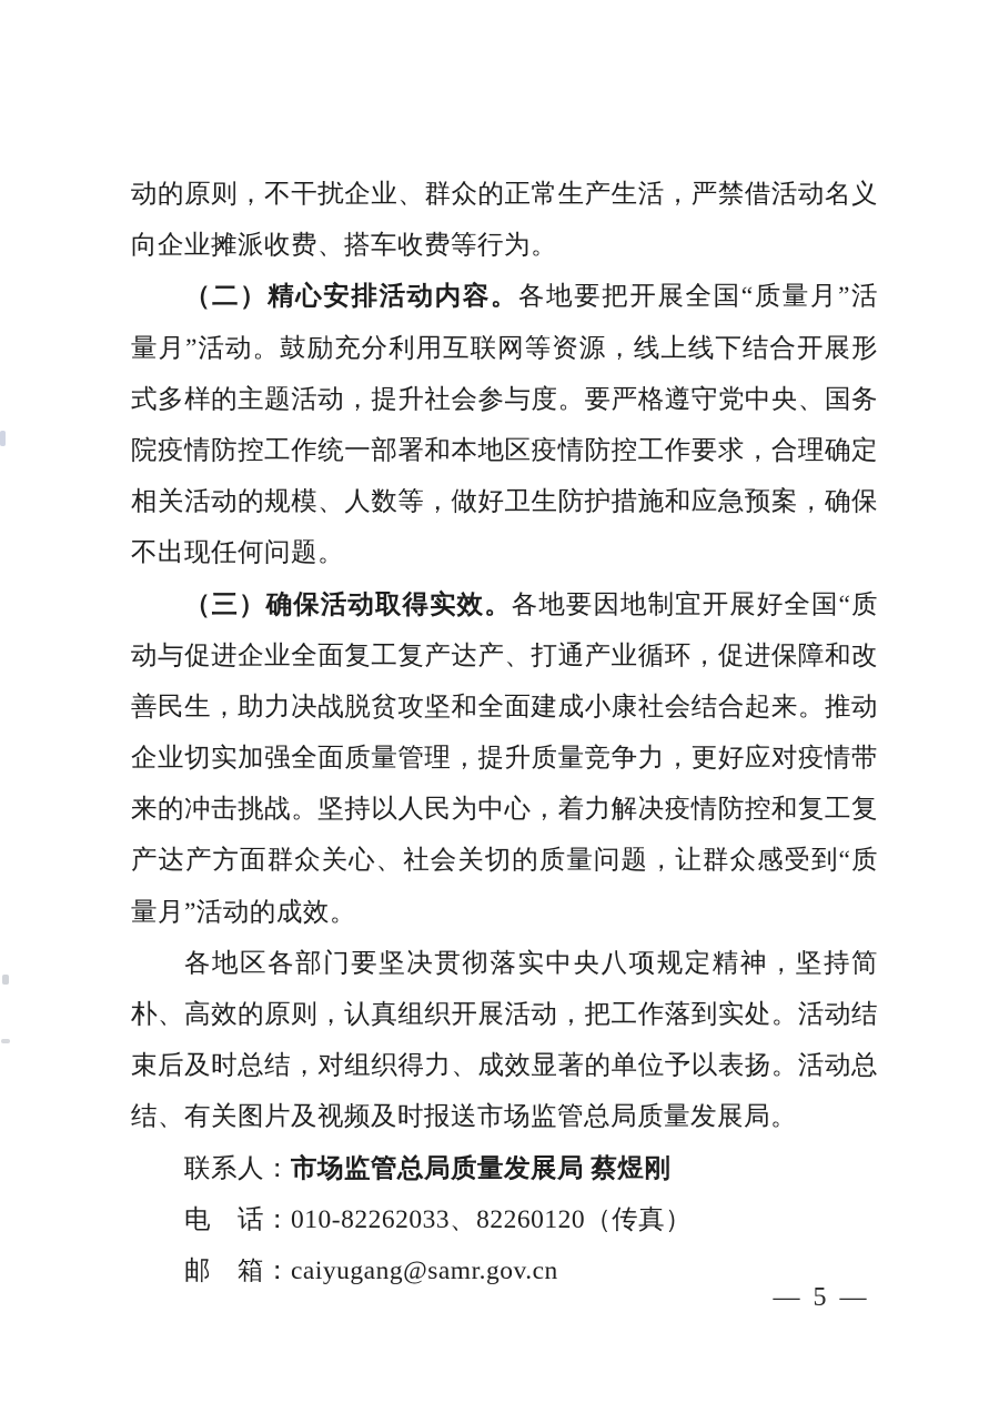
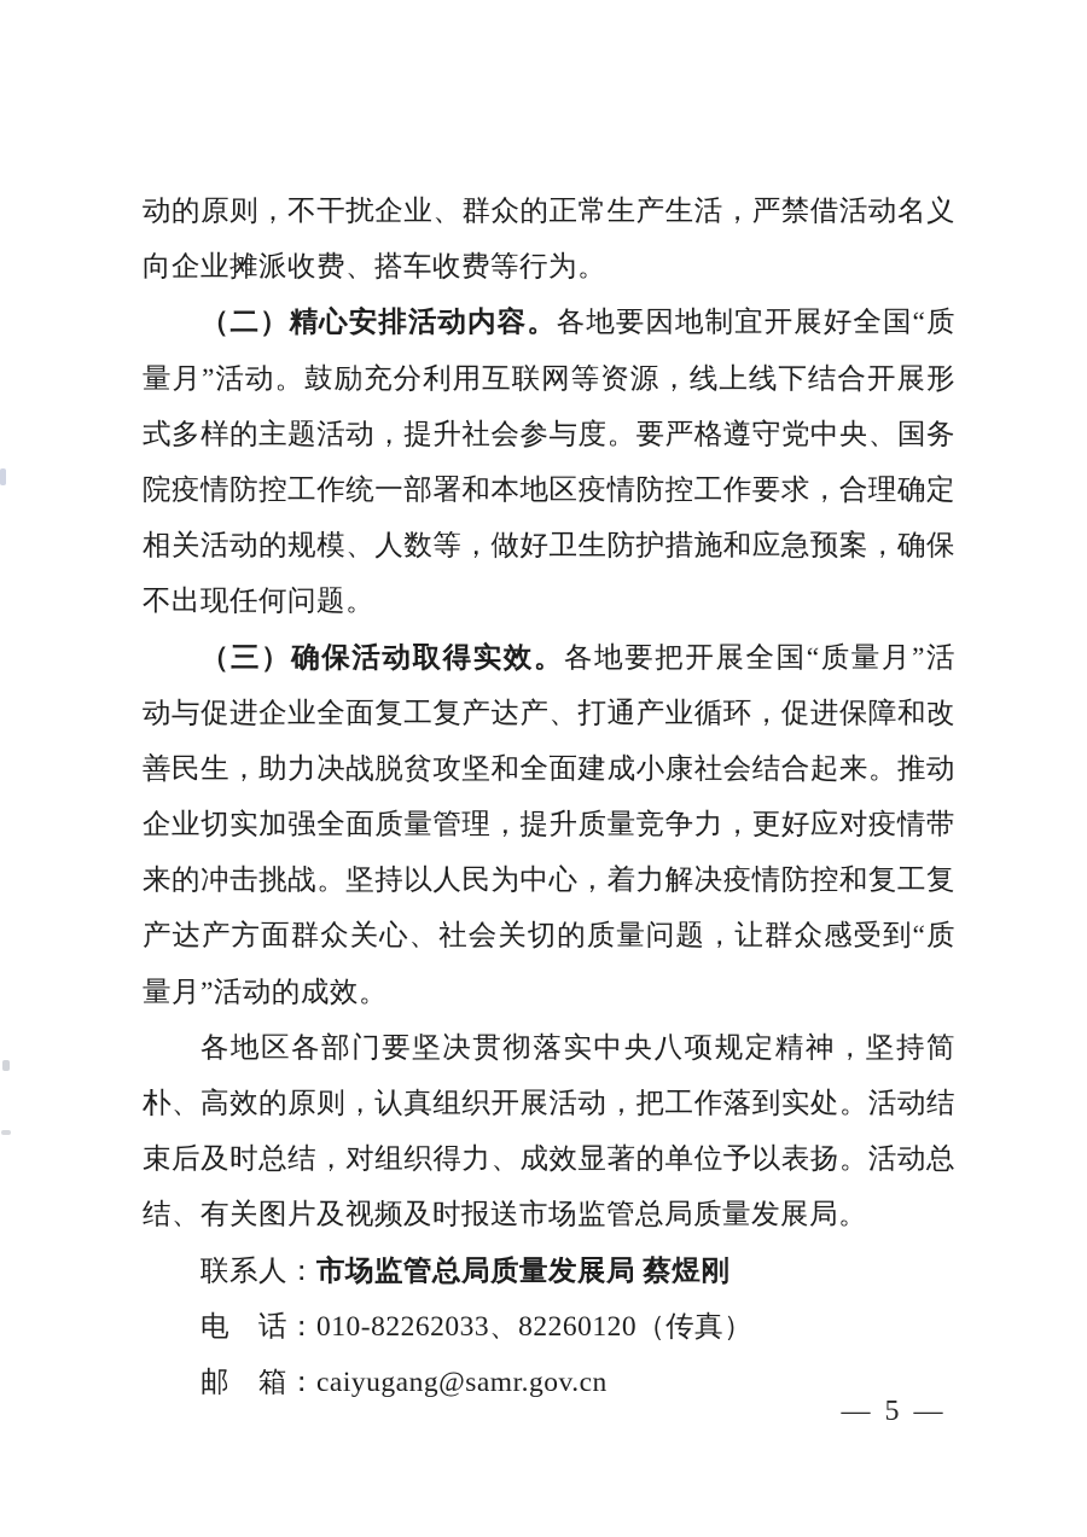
  动的原则，不干扰企业、群众的正常生产生活，严禁借活动名义
  向企业摊派收费、搭车收费等行为。
- （二）精心安排活动内容。各地要把开展全国“质量月”活
+ （二）精心安排活动内容。各地要因地制宜开展好全国“质
  量月”活动。鼓励充分利用互联网等资源，线上线下结合开展形
  式多样的主题活动，提升社会参与度。要严格遵守党中央、国务
  院疫情防控工作统一部署和本地区疫情防控工作要求，合理确定
  相关活动的规模、人数等，做好卫生防护措施和应急预案，确保
  不出现任何问题。
- （三）确保活动取得实效。各地要因地制宜开展好全国“质
+ （三）确保活动取得实效。各地要把开展全国“质量月”活
  动与促进企业全面复工复产达产、打通产业循环，促进保障和改
  善民生，助力决战脱贫攻坚和全面建成小康社会结合起来。推动
  企业切实加强全面质量管理，提升质量竞争力，更好应对疫情带
  来的冲击挑战。坚持以人民为中心，着力解决疫情防控和复工复
  产达产方面群众关心、社会关切的质量问题，让群众感受到“质
  量月”活动的成效。
  各地区各部门要坚决贯彻落实中央八项规定精神，坚持简
  朴、高效的原则，认真组织开展活动，把工作落到实处。活动结
  束后及时总结，对组织得力、成效显著的单位予以表扬。活动总
  结、有关图片及视频及时报送市场监管总局质量发展局。
  联系人：市场监管总局质量发展局 蔡煜刚
  电 话：010-82262033、82260120（传真）
  邮 箱：caiyugang@samr.gov.cn
  — 5 —
